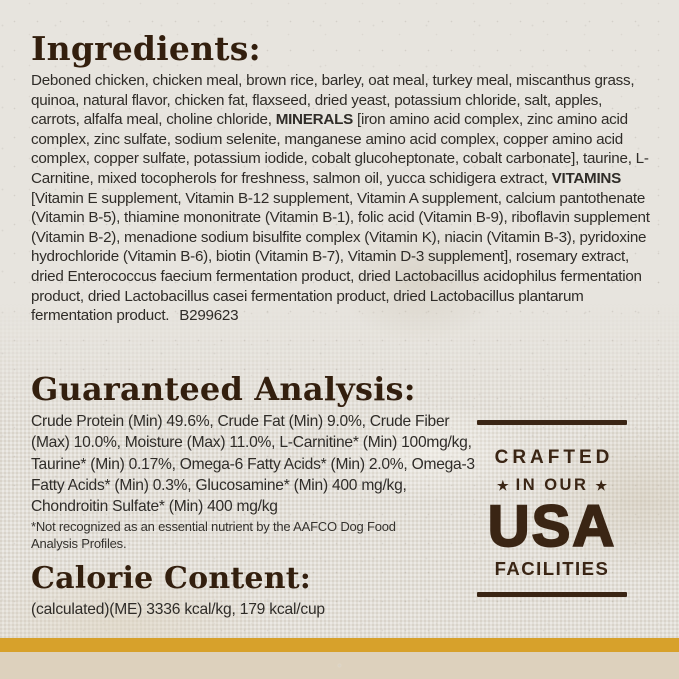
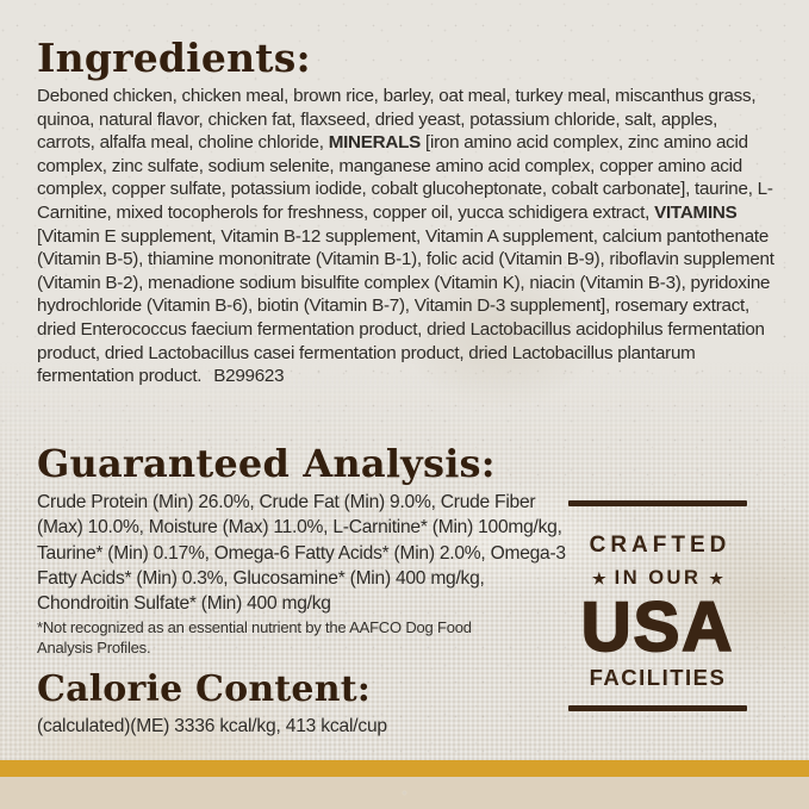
  Ingredients:
- Deboned chicken, chicken meal, brown rice, barley, oat meal, turkey meal, miscanthus grass, quinoa, natural flavor, chicken fat, flaxseed, dried yeast, potassium chloride, salt, apples, carrots, alfalfa meal, choline chloride, MINERALS [iron amino acid complex, zinc amino acid complex, zinc sulfate, sodium selenite, manganese amino acid complex, copper amino acid complex, copper sulfate, potassium iodide, cobalt glucoheptonate, cobalt carbonate], taurine, L-Carnitine, mixed tocopherols for freshness, salmon oil, yucca schidigera extract, VITAMINS [Vitamin E supplement, Vitamin B-12 supplement, Vitamin A supplement, calcium pantothenate (Vitamin B-5), thiamine mononitrate (Vitamin B-1), folic acid (Vitamin B-9), riboflavin supplement (Vitamin B-2), menadione sodium bisulfite complex (Vitamin K), niacin (Vitamin B-3), pyridoxine hydrochloride (Vitamin B-6), biotin (Vitamin B-7), Vitamin D-3 supplement], rosemary extract, dried Enterococcus faecium fermentation product, dried Lactobacillus acidophilus fermentation product, dried Lactobacillus casei fermentation product, dried Lactobacillus plantarum fermentation product. B299623
+ Deboned chicken, chicken meal, brown rice, barley, oat meal, turkey meal, miscanthus grass, quinoa, natural flavor, chicken fat, flaxseed, dried yeast, potassium chloride, salt, apples, carrots, alfalfa meal, choline chloride, MINERALS [iron amino acid complex, zinc amino acid complex, zinc sulfate, sodium selenite, manganese amino acid complex, copper amino acid complex, copper sulfate, potassium iodide, cobalt glucoheptonate, cobalt carbonate], taurine, L-Carnitine, mixed tocopherols for freshness, copper oil, yucca schidigera extract, VITAMINS [Vitamin E supplement, Vitamin B-12 supplement, Vitamin A supplement, calcium pantothenate (Vitamin B-5), thiamine mononitrate (Vitamin B-1), folic acid (Vitamin B-9), riboflavin supplement (Vitamin B-2), menadione sodium bisulfite complex (Vitamin K), niacin (Vitamin B-3), pyridoxine hydrochloride (Vitamin B-6), biotin (Vitamin B-7), Vitamin D-3 supplement], rosemary extract, dried Enterococcus faecium fermentation product, dried Lactobacillus acidophilus fermentation product, dried Lactobacillus casei fermentation product, dried Lactobacillus plantarum fermentation product. B299623
  Guaranteed Analysis:
- Crude Protein (Min) 49.6%, Crude Fat (Min) 9.0%, Crude Fiber (Max) 10.0%, Moisture (Max) 11.0%, L-Carnitine* (Min) 100mg/kg, Taurine* (Min) 0.17%, Omega-6 Fatty Acids* (Min) 2.0%, Omega-3 Fatty Acids* (Min) 0.3%, Glucosamine* (Min) 400 mg/kg, Chondroitin Sulfate* (Min) 400 mg/kg
+ Crude Protein (Min) 26.0%, Crude Fat (Min) 9.0%, Crude Fiber (Max) 10.0%, Moisture (Max) 11.0%, L-Carnitine* (Min) 100mg/kg, Taurine* (Min) 0.17%, Omega-6 Fatty Acids* (Min) 2.0%, Omega-3 Fatty Acids* (Min) 0.3%, Glucosamine* (Min) 400 mg/kg, Chondroitin Sulfate* (Min) 400 mg/kg
  *Not recognized as an essential nutrient by the AAFCO Dog Food Analysis Profiles.
  Calorie Content:
- (calculated)(ME) 3336 kcal/kg, 179 kcal/cup
+ (calculated)(ME) 3336 kcal/kg, 413 kcal/cup
  CRAFTED
  ★
  IN OUR
  ★
  USA
  FACILITIES
